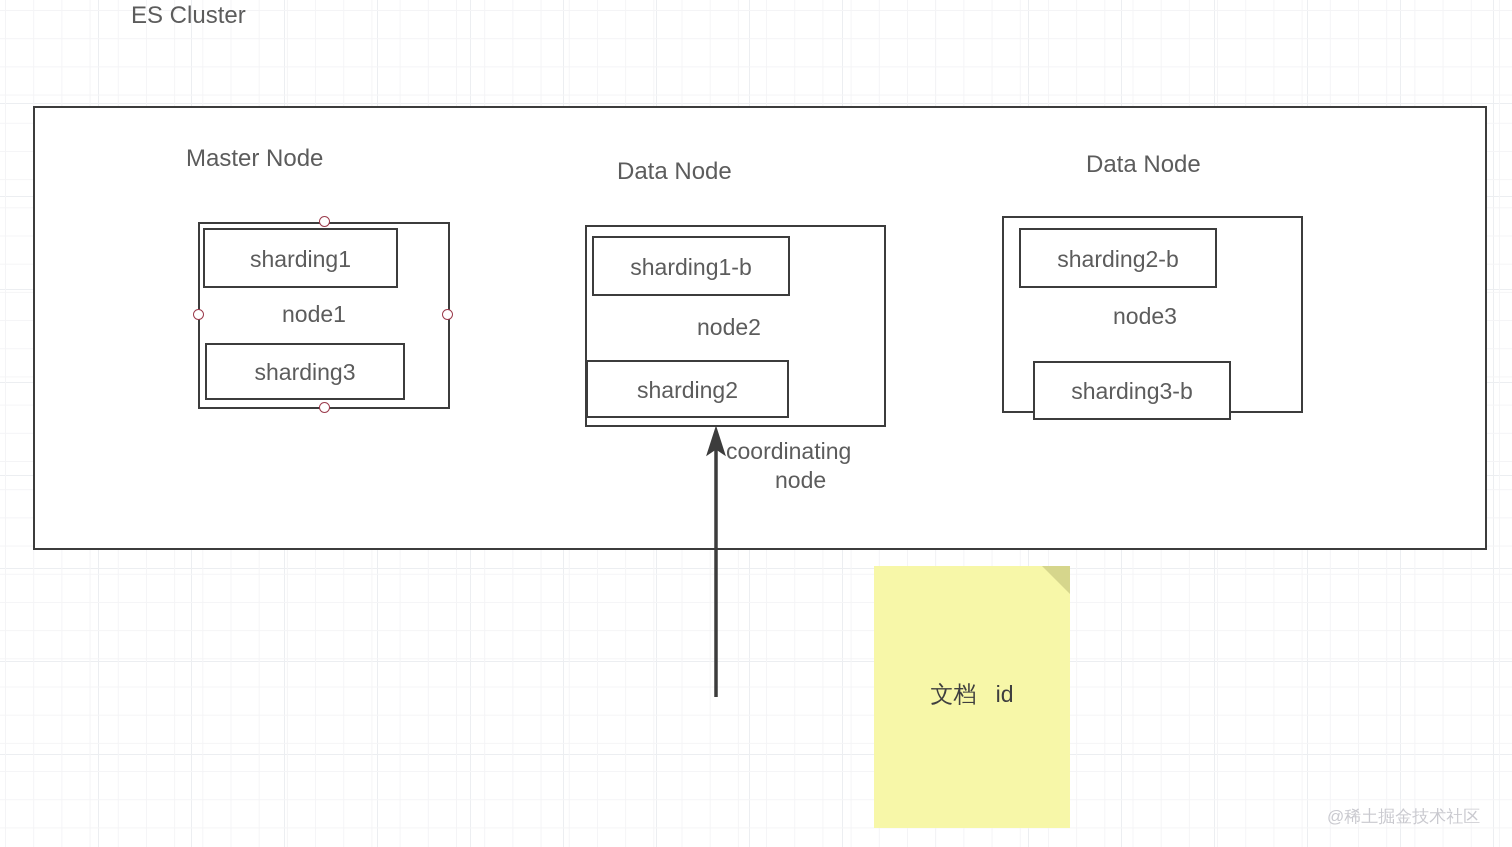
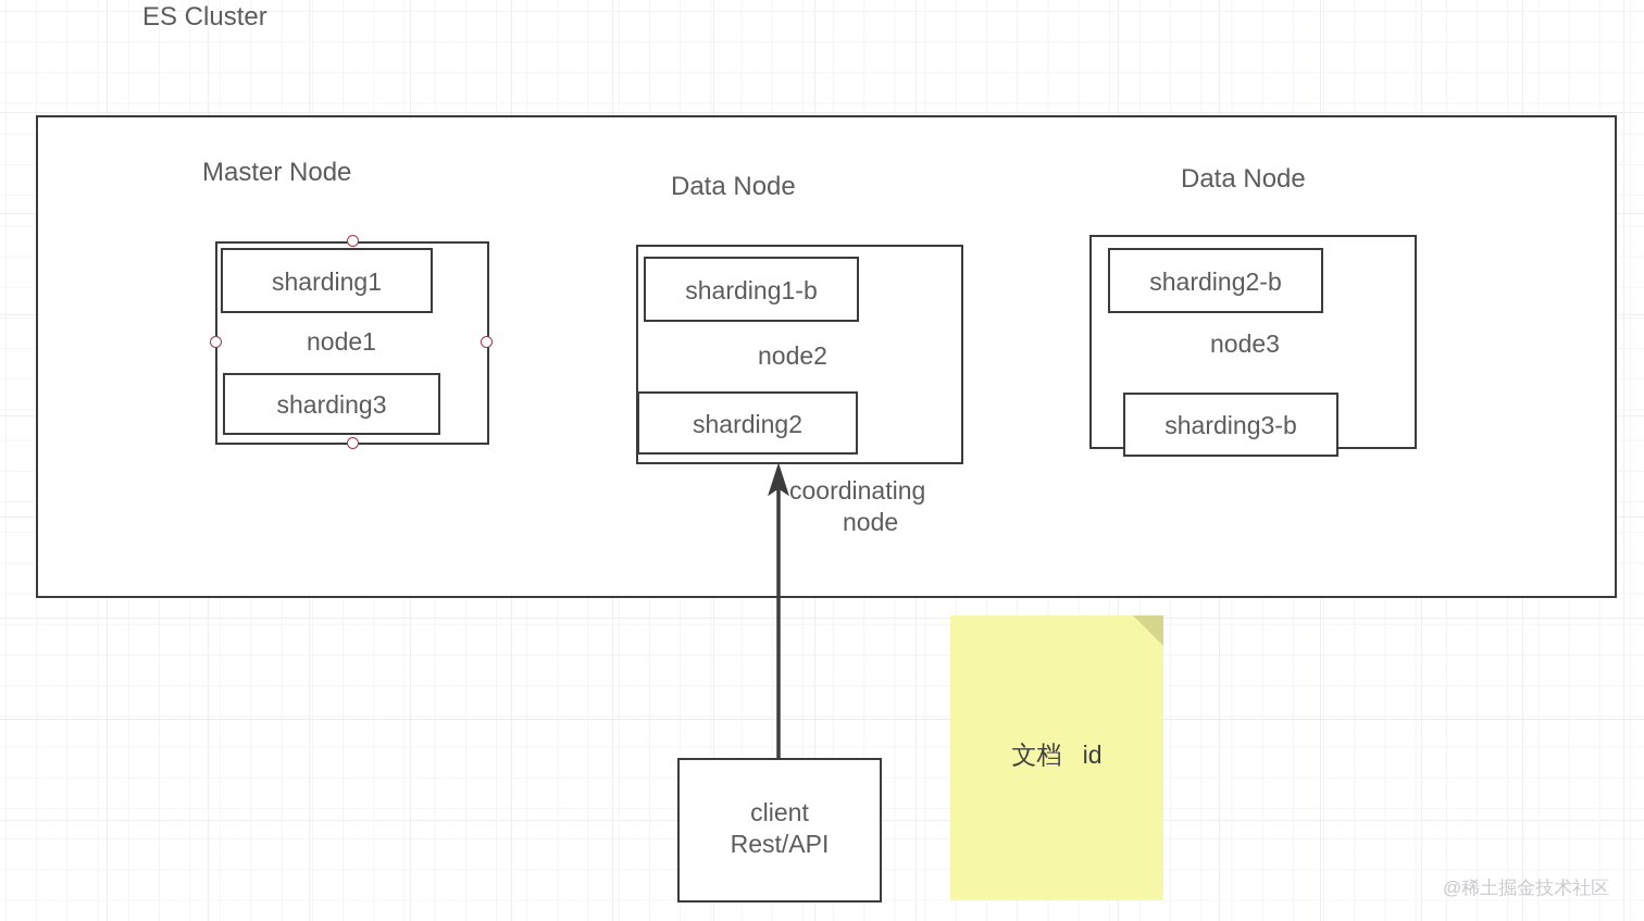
  ES Cluster
  Master Node
  sharding1
  node1
  sharding3
  Data Node
  sharding1-b
  node2
  sharding2
  Data Node
  sharding2-b
  node3
  sharding3-b
  coordinating
  node
+ client
+ Rest/API
  文档 id
  @稀土掘金技术社区
